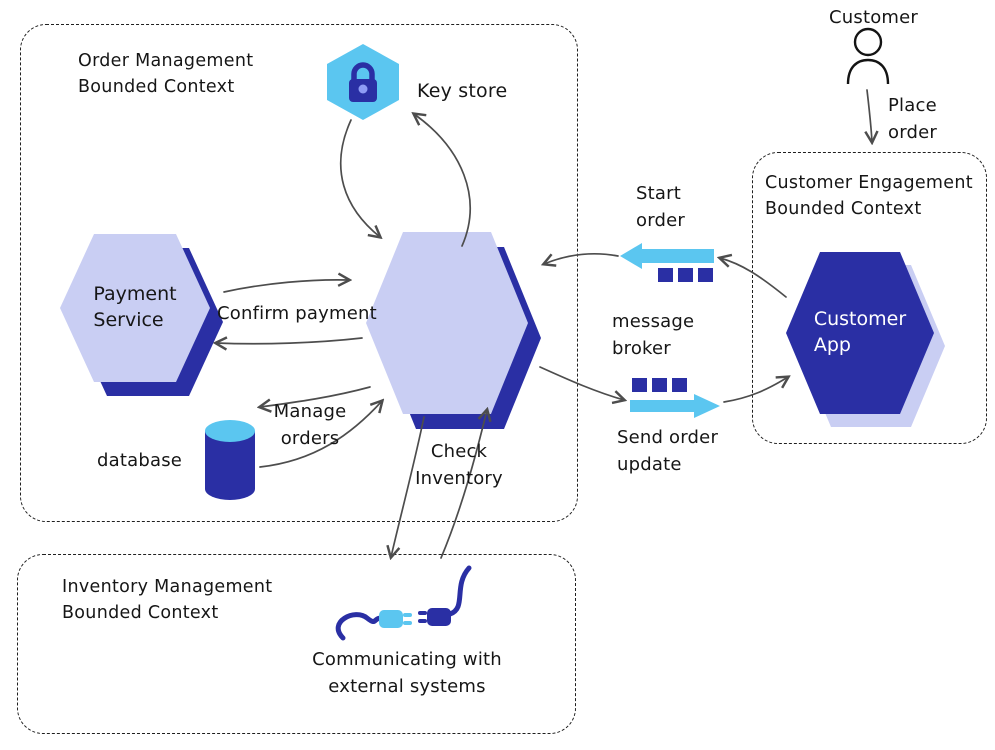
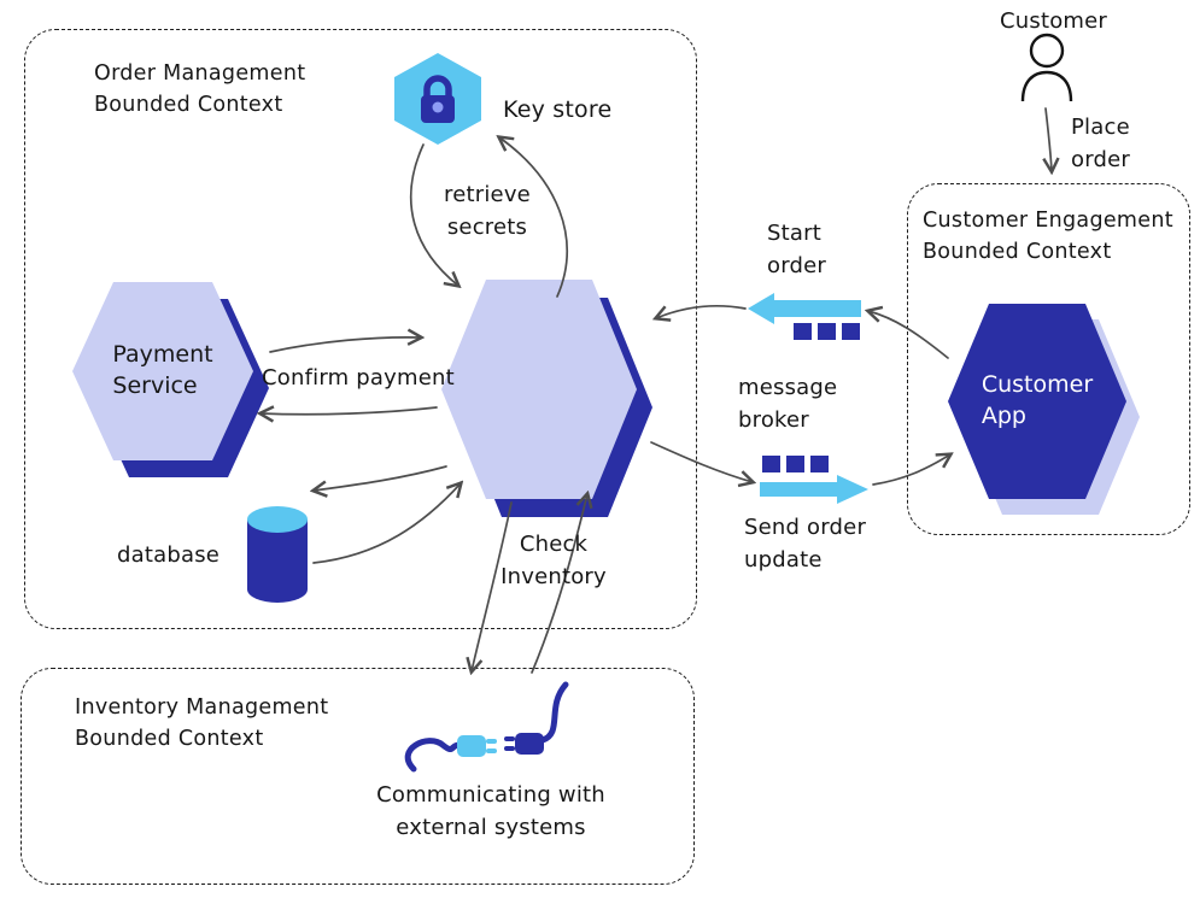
  Payment
  Service
  Customer
  App
  Order Management
  Bounded Context
  Key store
+ retrieve
+ secrets
  Confirm payment
- Manage
- orders
  database
  Check
  Inventory
  Inventory Management
  Bounded Context
  Communicating with
  external systems
  Customer
  Place
  order
  Customer Engagement
  Bounded Context
  Start
  order
  message
  broker
  Send order
  update
